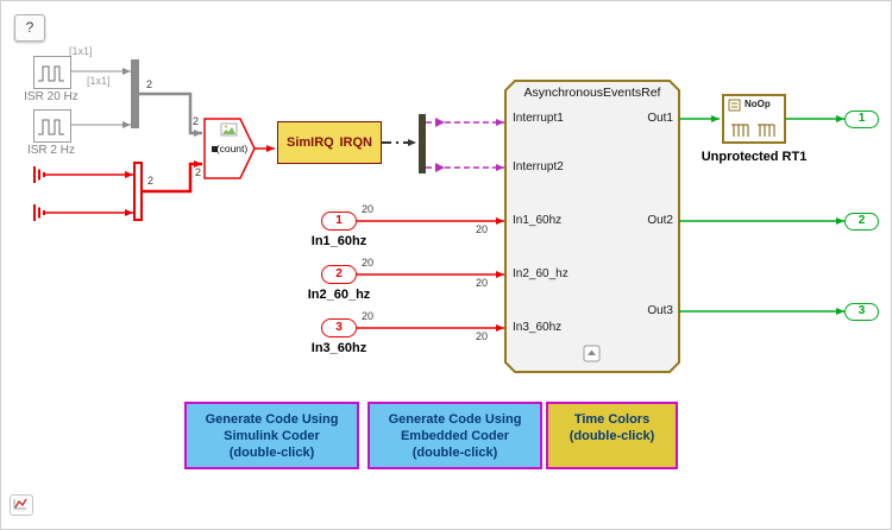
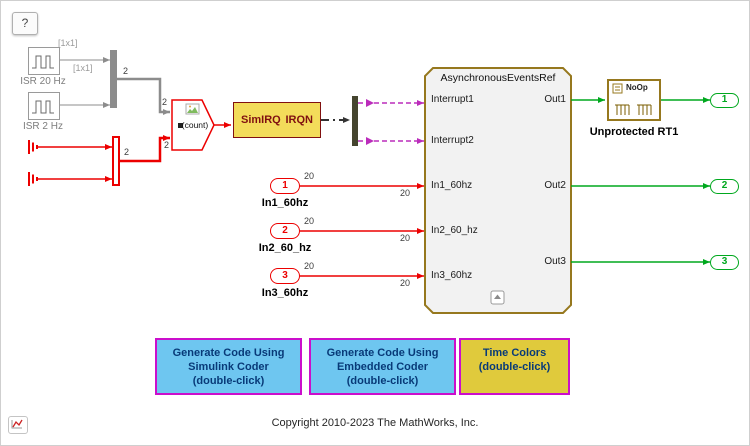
  ?
  ISR 20 Hz
  ISR 2 Hz
  [1x1]
  [1x1]
  2
  2
  2
  2
  20
  20
  20
  20
  20
  20
  (count)
  SimIRQ
  IRQN
  AsynchronousEventsRef
  Interrupt1
  Interrupt2
  In1_60hz
  In2_60_hz
  In3_60hz
  Out1
  Out2
  Out3
  1
  In1_60hz
  2
  In2_60_hz
  3
  In3_60hz
  NoOp
  Unprotected RT1
  1
  2
  3
  Generate Code Using
  Simulink Coder
  (double-click)
  Generate Code Using
  Embedded Coder
  (double-click)
  Time Colors
  (double-click)
+ Copyright 2010-2023 The MathWorks, Inc.
